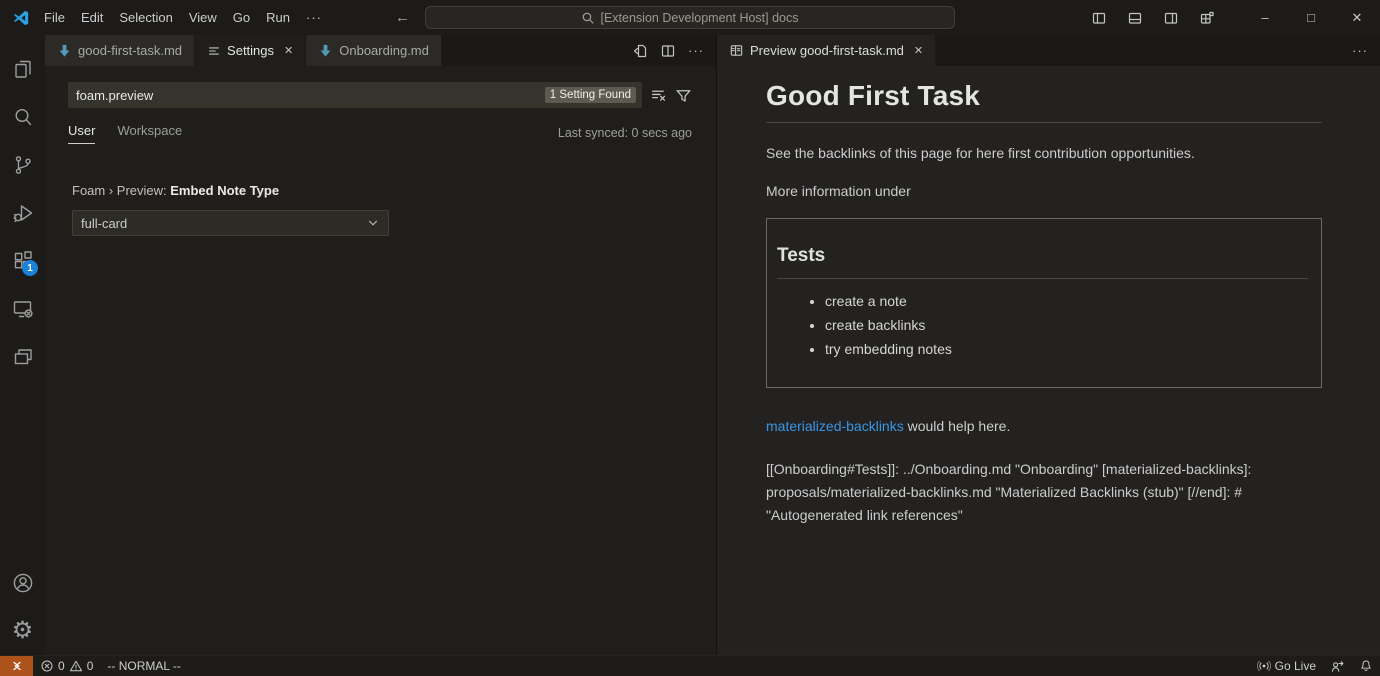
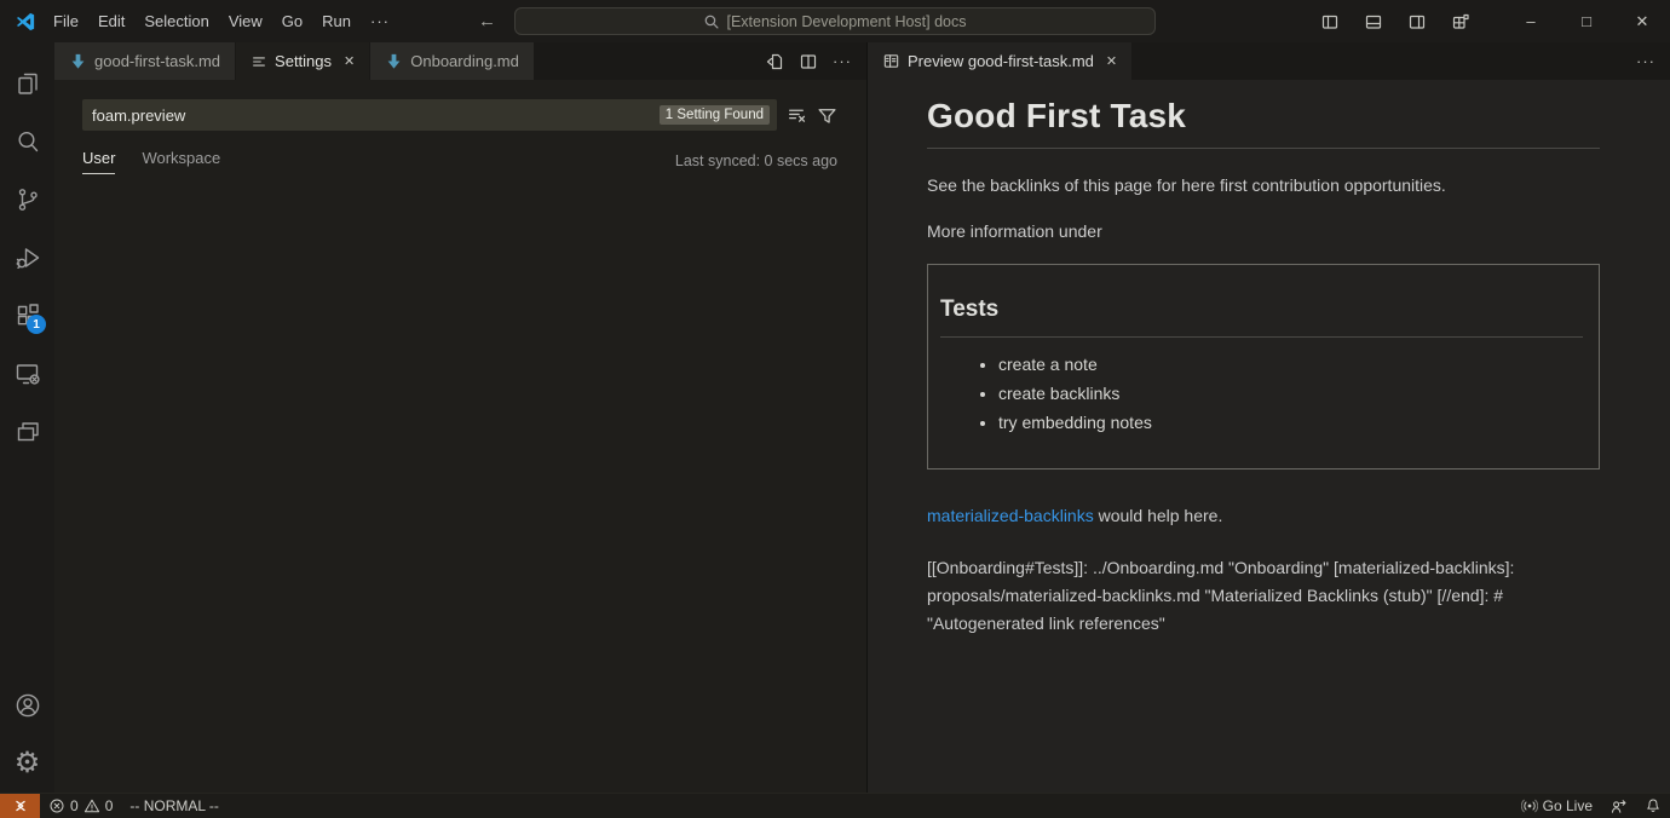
  File
  Edit
  Selection
  View
  Go
  Run
  ···
  ←
  [Extension Development Host] docs
  –
  □
  ✕
  1
  ⚙
  good-first-task.md
  Settings
  ✕
  Onboarding.md
  ···
  foam.preview
  1 Setting Found
  User
  Workspace
  Last synced: 0 secs ago
- Foam › Preview: Embed Note Type
- full-card
  Preview good-first-task.md
  ✕
  ···
  Good First Task
  See the backlinks of this page for here first contribution opportunities.
  More information under
  Tests
  create a note
  create backlinks
  try embedding notes
  materialized-backlinks would help here.
  [[Onboarding#Tests]]: ../Onboarding.md "Onboarding" [materialized-backlinks]:
  proposals/materialized-backlinks.md "Materialized Backlinks (stub)" [//end]: #
  "Autogenerated link references"
  0
  0
  -- NORMAL --
  Go Live
